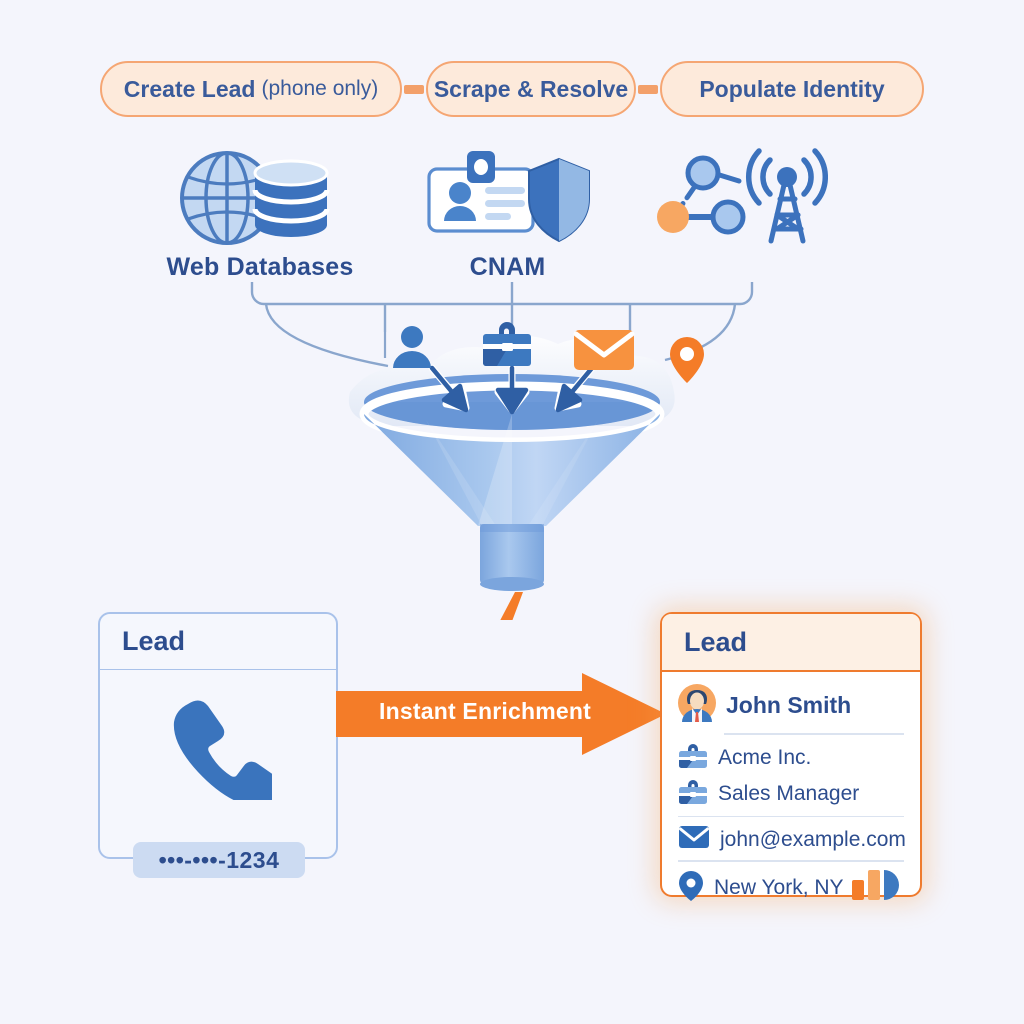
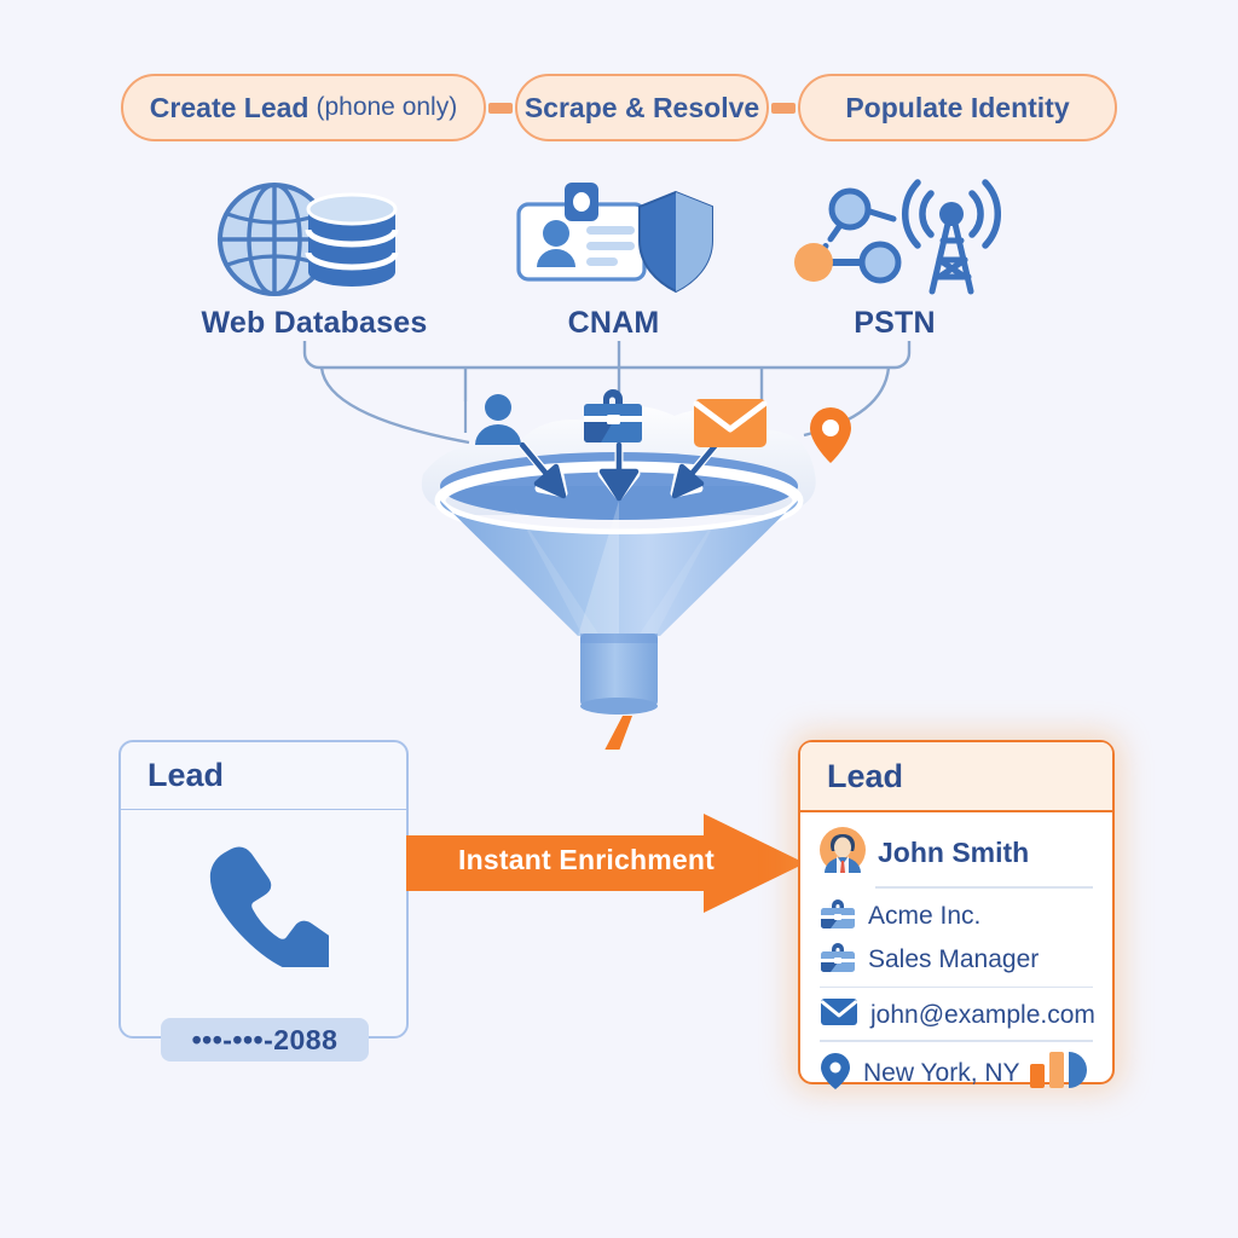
  Create Lead
  (phone only)
  Scrape & Resolve
  Populate Identity
  Web Databases
  CNAM
+ PSTN
  Lead
- •••-•••-1234
+ •••-•••-2088
  Instant Enrichment
  Lead
  John Smith
  Acme Inc.
  Sales Manager
  john@example.com
  New York, NY
